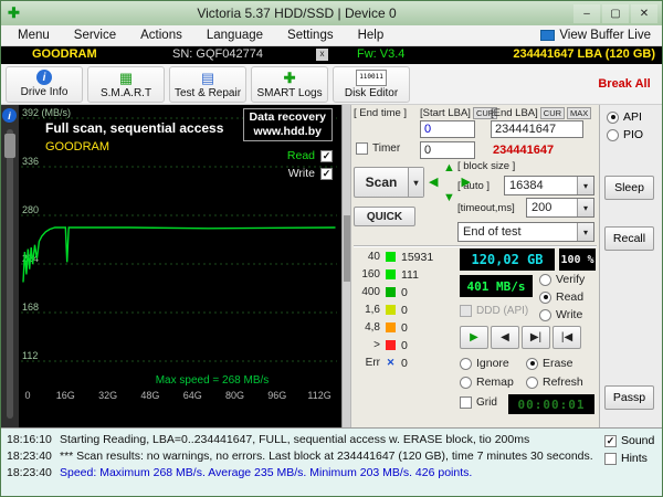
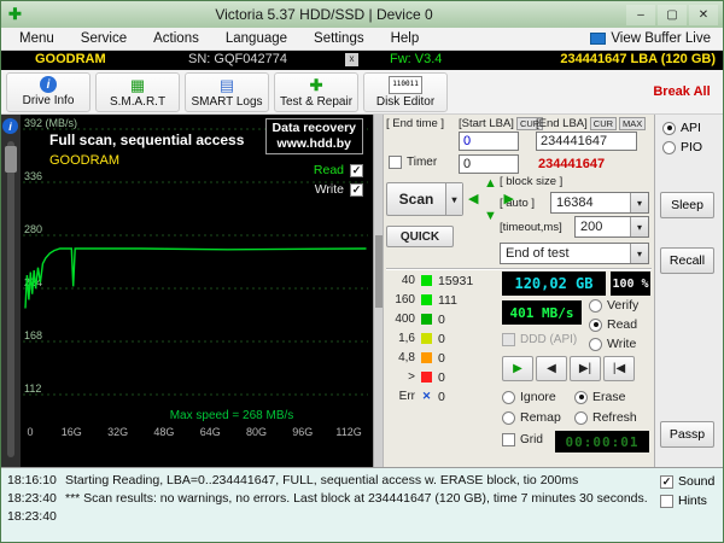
  ✚
  Victoria 5.37 HDD/SSD | Device 0
  –
  ▢
  ✕
  Menu
  Service
  Actions
  Language
  Settings
  Help
  View Buffer Live
  GOODRAM
  SN: GQF042774
  x
  Fw: V3.4
  234441647 LBA (120 GB)
  i
  Drive Info
  ▦
  S.M.A.R.T
  ▤
- Test & Repair
+ SMART Logs
  ✚
- SMART Logs
+ Test & Repair
  Disk Editor
  Break All
  i
  392 (MB/s)
  336
  280
  168
  112
  0
  16G
  32G
  48G
  64G
  80G
  96G
  112G
  Max speed = 268 MB/s
  Full scan, sequential access
  GOODRAM
  Data recovery
  www.hdd.by
  Read
  ✓
  Write
  ✓
  [ End time ]
  [Start LBA]
  CUR
  [End LBA]
  CUR
  MAX
  0
  234441647
  Timer
  0
  234441647
  [ block size ]
  [ auto ]
  16384
  ▾
  [timeout,ms]
  200
  ▾
  Scan
  ▾
  ▲
  ◀
  ▶
  ▼
  QUICK
  End of test
  ▾
  40
  15931
  160
  111
  400
  0
  1,6
  0
  4,8
  0
  >
  0
  Err
  ✕
  0
  120,02 GB
  100 %
  401 MB/s
  DDD (API)
  Verify
  Read
  Write
  ▶
  ◀
  ▶|
  |◀
  Ignore
  Erase
  Remap
  Refresh
  Grid
  00:00:01
  API
  PIO
  Sleep
  Recall
  Passp
  ✓
  Sound
  Hints
  18:16:10
  Starting Reading, LBA=0..234441647, FULL, sequential access w. ERASE block, tio 200ms
  18:23:40
  *** Scan results: no warnings, no errors. Last block at 234441647 (120 GB), time 7 minutes 30 seconds.
  18:23:40
- Speed: Maximum 268 MB/s. Average 235 MB/s. Minimum 203 MB/s. 426 points.
